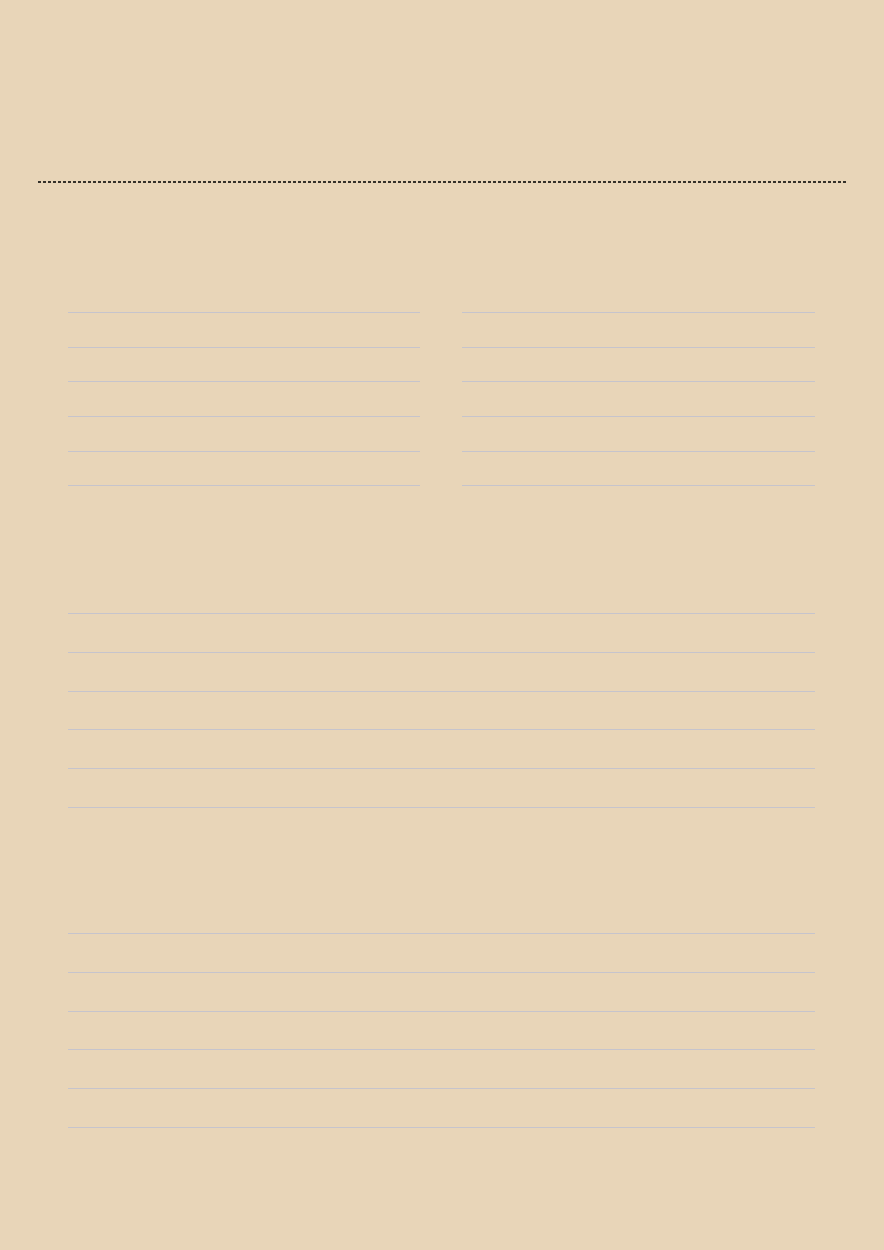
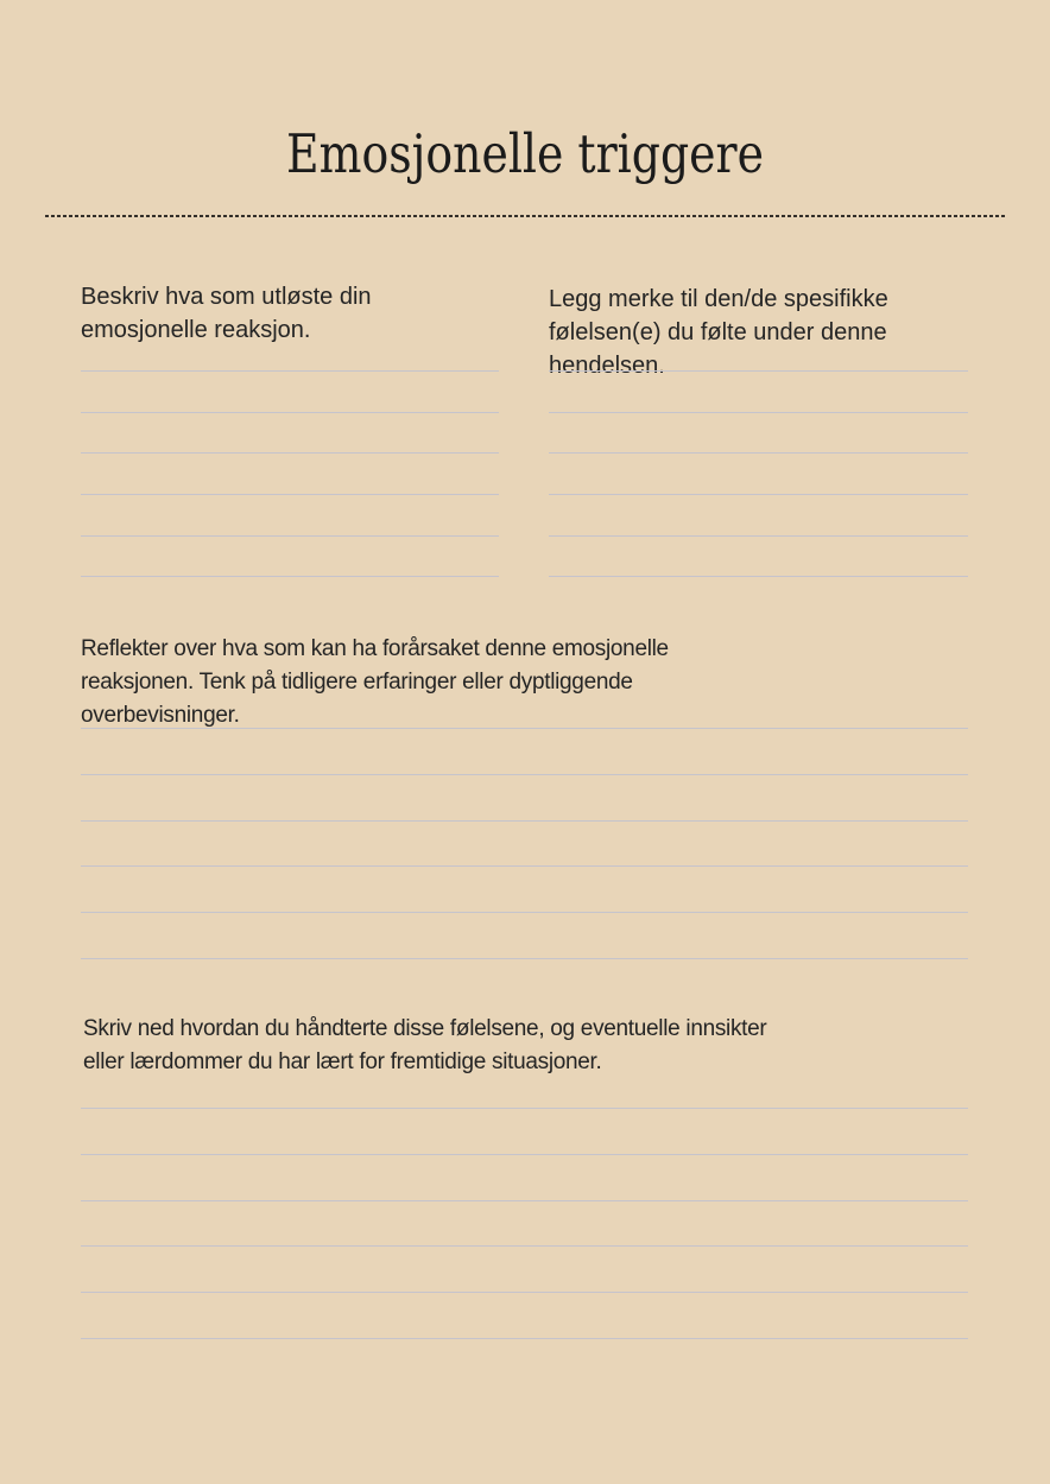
+ Emosjonelle triggere
+ Beskriv hva som utløste din
+ emosjonelle reaksjon.
+ Legg merke til den/de spesifikke
+ følelsen(e) du følte under denne
+ hendelsen.
+ Reflekter over hva som kan ha forårsaket denne emosjonelle
+ reaksjonen. Tenk på tidligere erfaringer eller dyptliggende
+ overbevisninger.
+ Skriv ned hvordan du håndterte disse følelsene, og eventuelle innsikter
+ eller lærdommer du har lært for fremtidige situasjoner.
